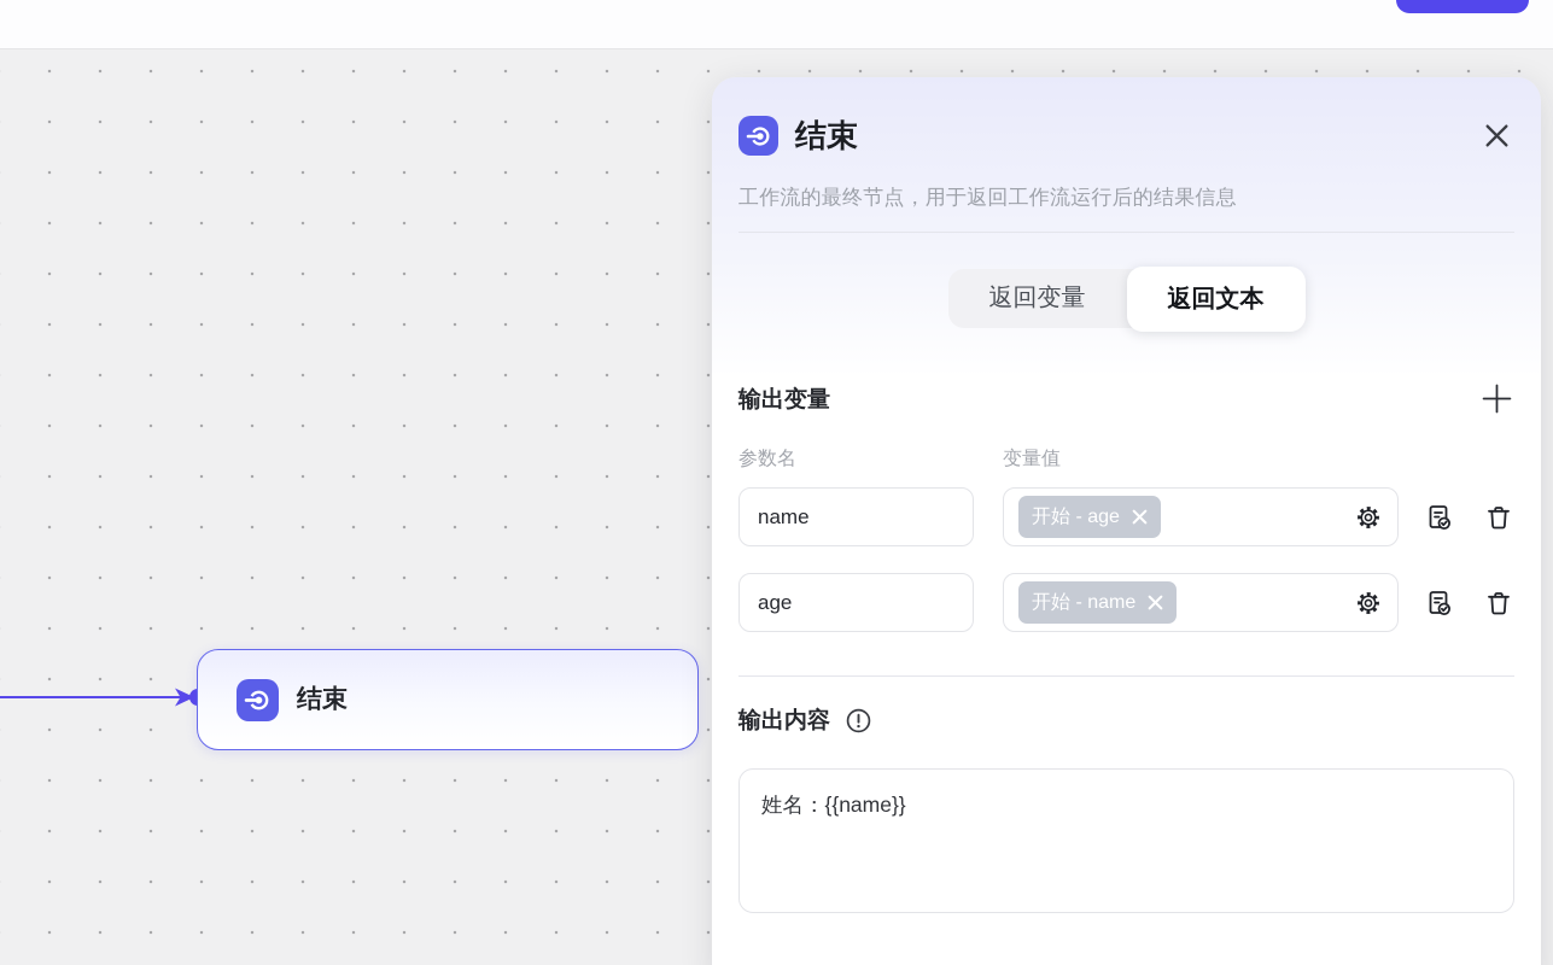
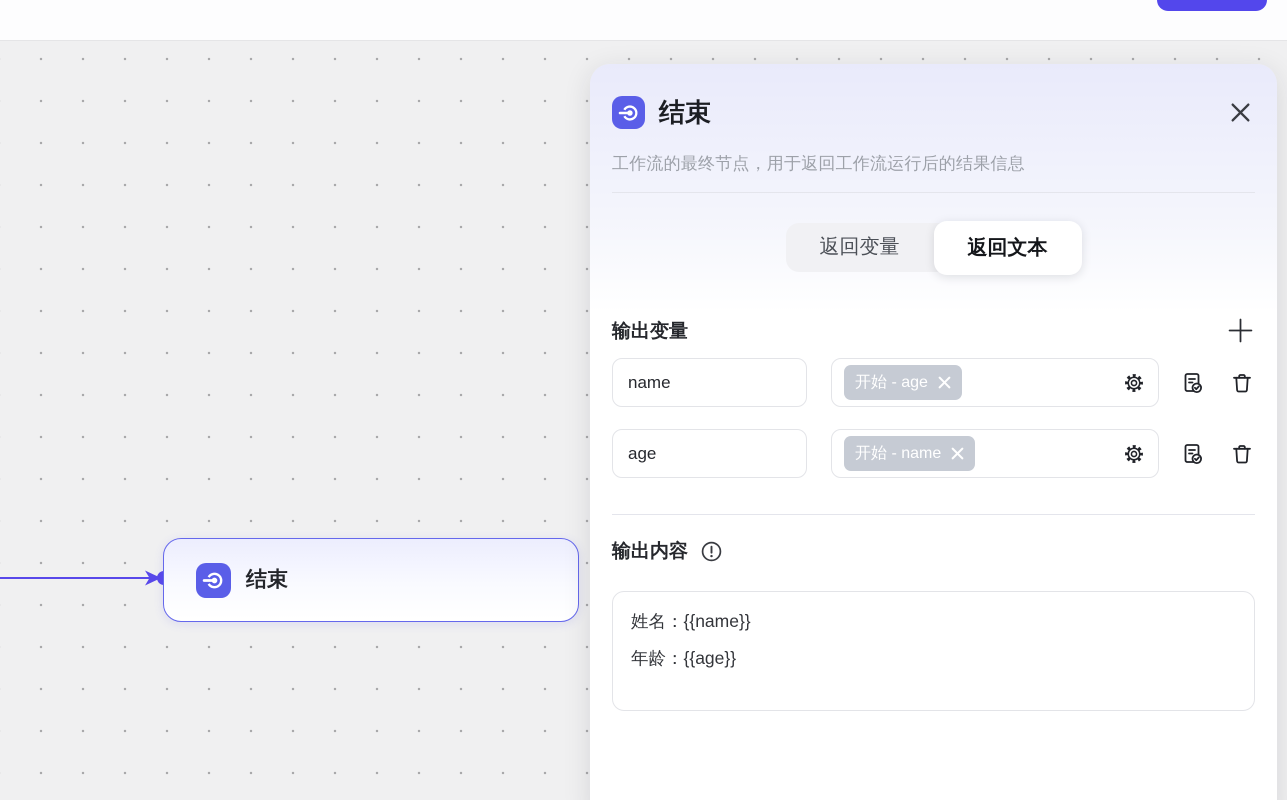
  结束
  结束
  工作流的最终节点，用于返回工作流运行后的结果信息
  返回变量
  返回文本
  输出变量
- 参数名
- 变量值
  name
  开始 - age
  age
  开始 - name
  输出内容
  姓名：{{name}}
+ 年龄：{{age}}
